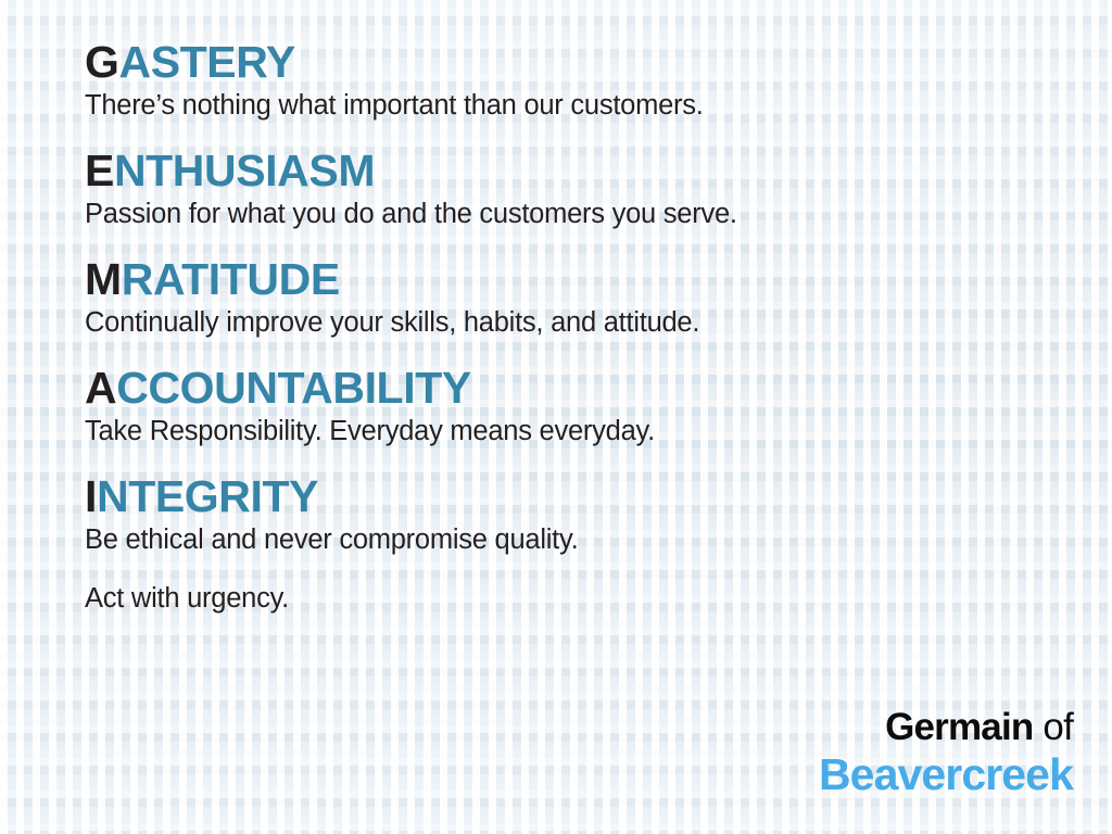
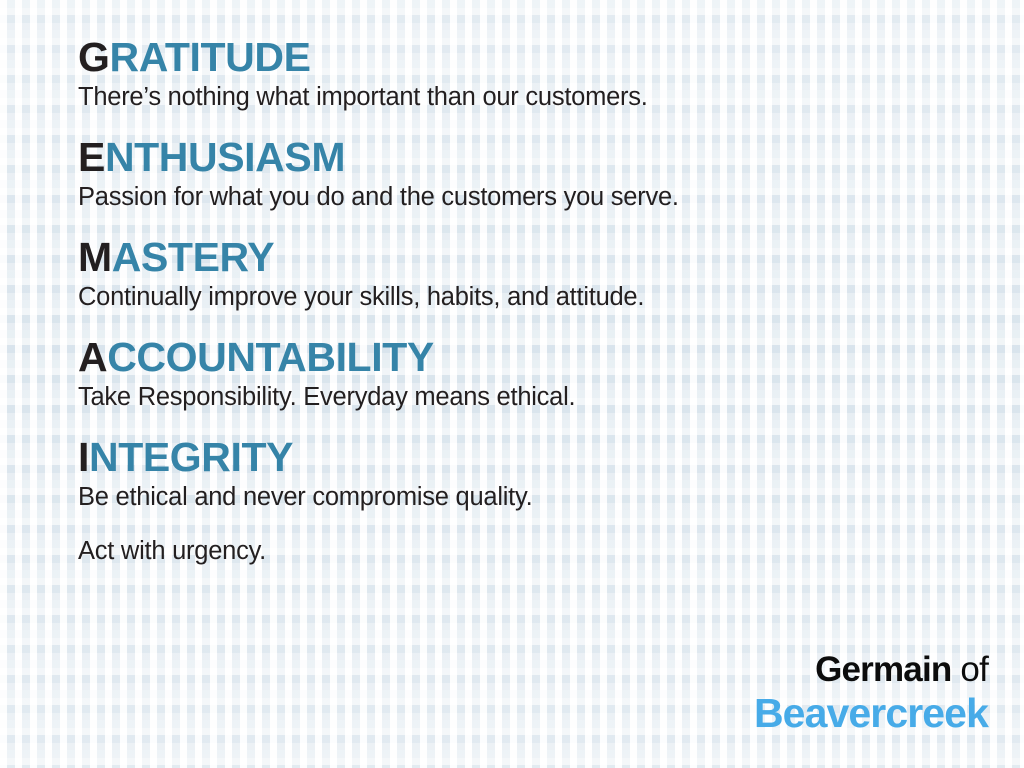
- GASTERY
+ GRATITUDE
  There’s nothing what important than our customers.
  ENTHUSIASM
  Passion for what you do and the customers you serve.
- MRATITUDE
+ MASTERY
  Continually improve your skills, habits, and attitude.
  ACCOUNTABILITY
- Take Responsibility. Everyday means everyday.
+ Take Responsibility. Everyday means ethical.
  INTEGRITY
  Be ethical and never compromise quality.
  Act with urgency.
  Germain of
  Beavercreek
